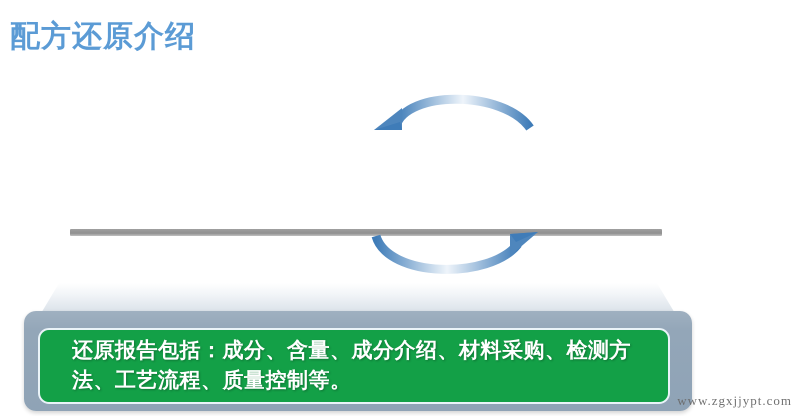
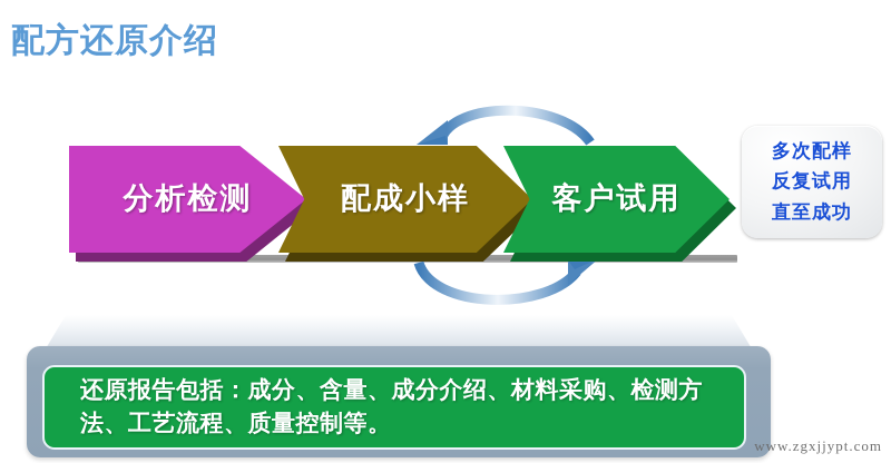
  配方还原介绍
+ 分析检测
+ 配成小样
+ 客户试用
+ 多次配样
+ 反复试用
+ 直至成功
  还原报告包括：成分、含量、成分介绍、材料采购、检测方法、工艺流程、质量控制等。
  www.zgxjjypt.com
